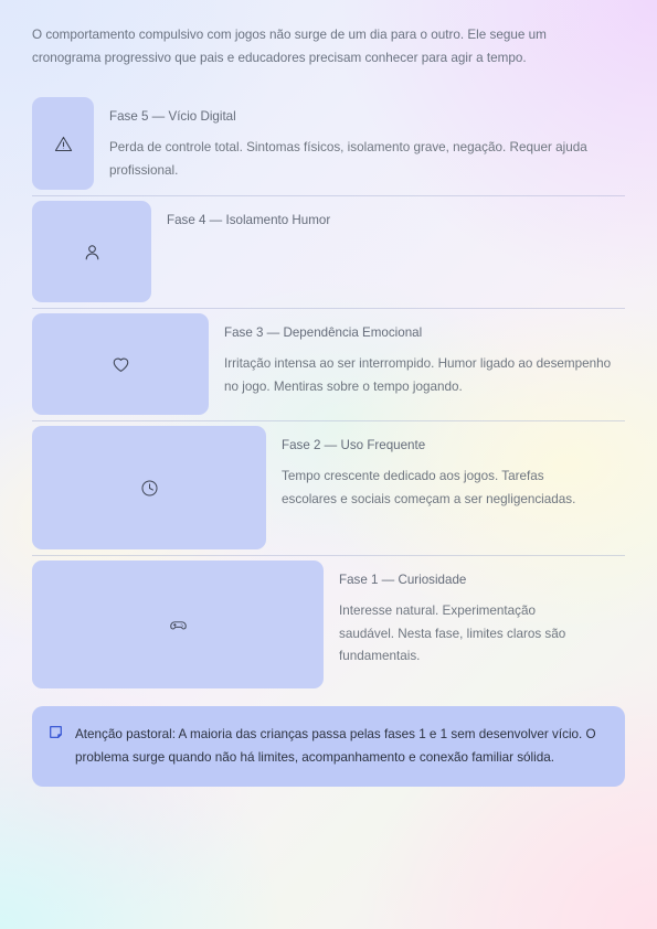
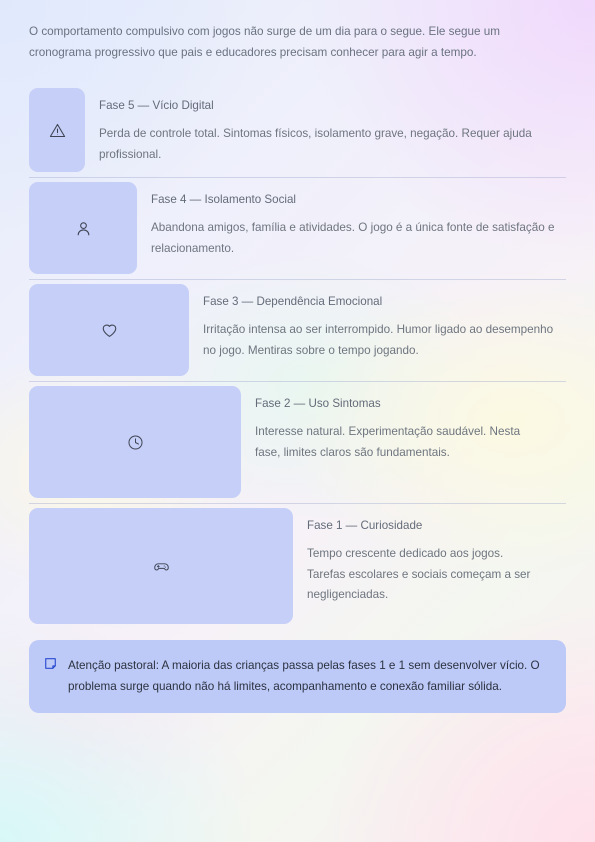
- O comportamento compulsivo com jogos não surge de um dia para o outro. Ele segue um cronograma progressivo que pais e educadores precisam conhecer para agir a tempo.
+ O comportamento compulsivo com jogos não surge de um dia para o segue. Ele segue um cronograma progressivo que pais e educadores precisam conhecer para agir a tempo.
  Fase 5 — Vício Digital
  Perda de controle total. Sintomas físicos, isolamento grave, negação. Requer ajuda profissional.
- Fase 4 — Isolamento Humor
+ Fase 4 — Isolamento Social
+ Abandona amigos, família e atividades. O jogo é a única fonte de satisfação e relacionamento.
  Fase 3 — Dependência Emocional
  Irritação intensa ao ser interrompido. Humor ligado ao desempenho no jogo. Mentiras sobre o tempo jogando.
- Fase 2 — Uso Frequente
+ Fase 2 — Uso Sintomas
- Tempo crescente dedicado aos jogos. Tarefas escolares e sociais começam a ser negligenciadas.
+ Interesse natural. Experimentação saudável. Nesta fase, limites claros são fundamentais.
  Fase 1 — Curiosidade
- Interesse natural. Experimentação saudável. Nesta fase, limites claros são fundamentais.
+ Tempo crescente dedicado aos jogos. Tarefas escolares e sociais começam a ser negligenciadas.
  Atenção pastoral: A maioria das crianças passa pelas fases 1 e 1 sem desenvolver vício. O problema surge quando não há limites, acompanhamento e conexão familiar sólida.
